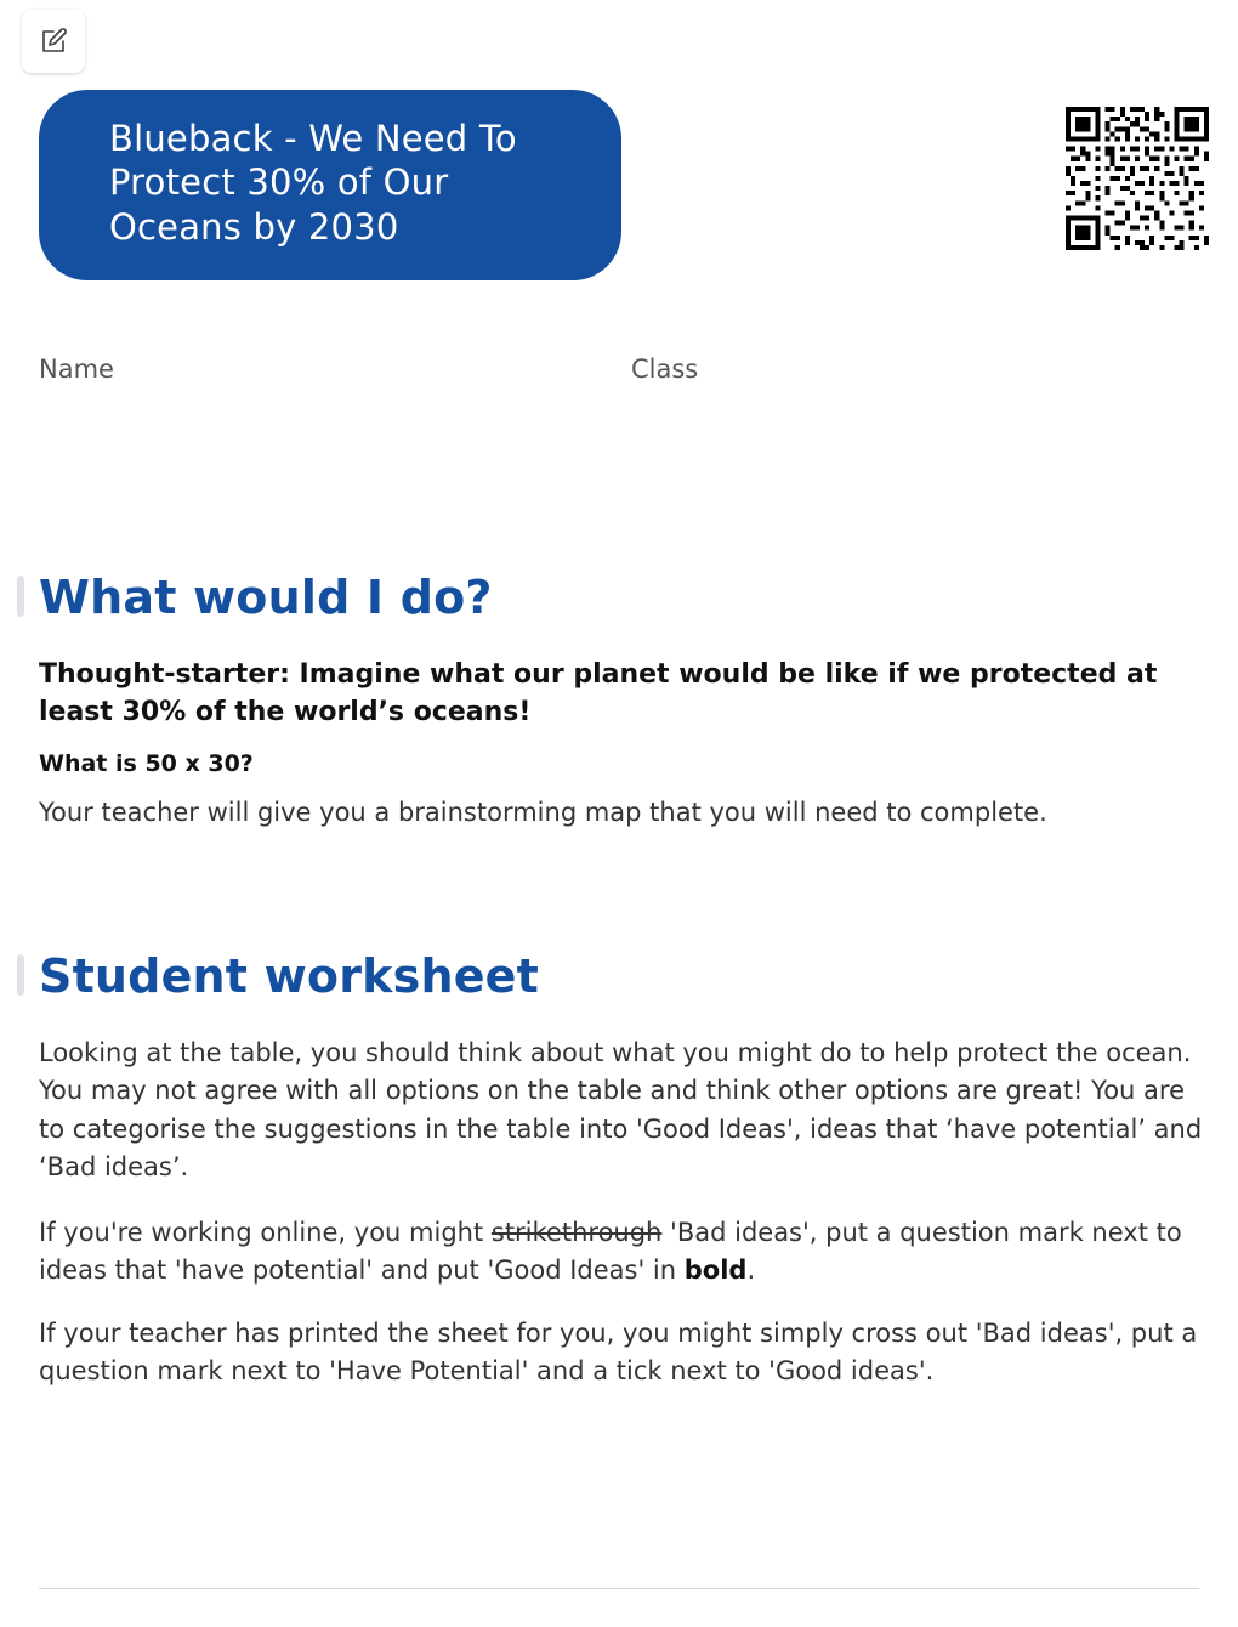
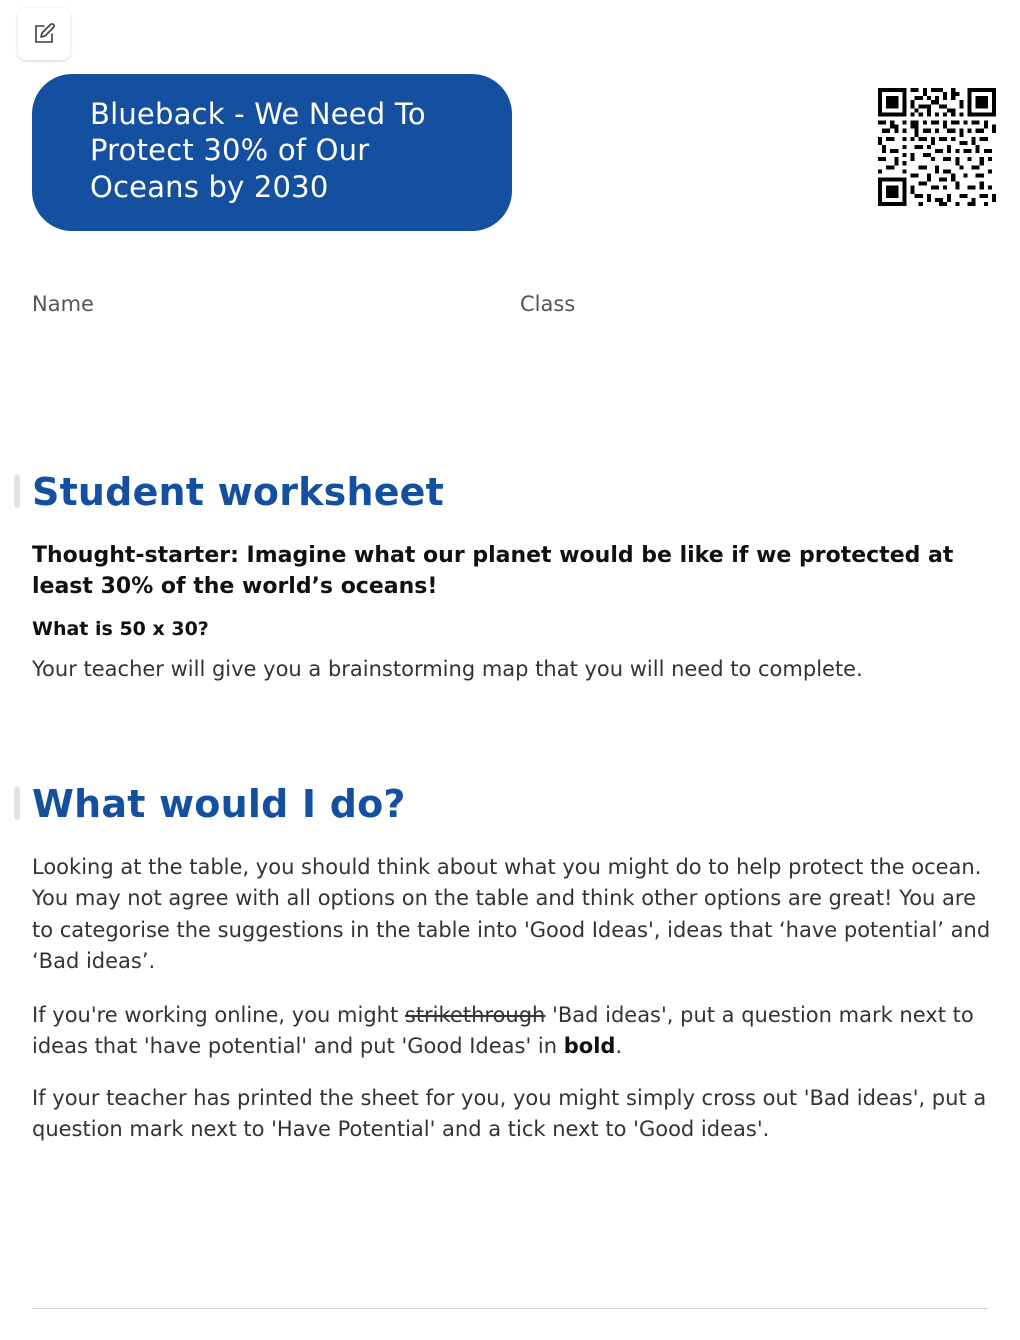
  Blueback - We Need To Protect 30% of Our Oceans by 2030
  Name
  Class
- What would I do?
+ Student worksheet
  Thought-starter: Imagine what our planet would be like if we protected at least 30% of the world’s oceans!
  What is 50 x 30?
  Your teacher will give you a brainstorming map that you will need to complete.
- Student worksheet
+ What would I do?
  Looking at the table, you should think about what you might do to help protect the ocean. You may not agree with all options on the table and think other options are great! You are to categorise the suggestions in the table into 'Good Ideas', ideas that ‘have potential’ and ‘Bad ideas’.
  If you're working online, you might strikethrough 'Bad ideas', put a question mark next to ideas that 'have potential' and put 'Good Ideas' in bold.
  If your teacher has printed the sheet for you, you might simply cross out 'Bad ideas', put a question mark next to 'Have Potential' and a tick next to 'Good ideas'.
